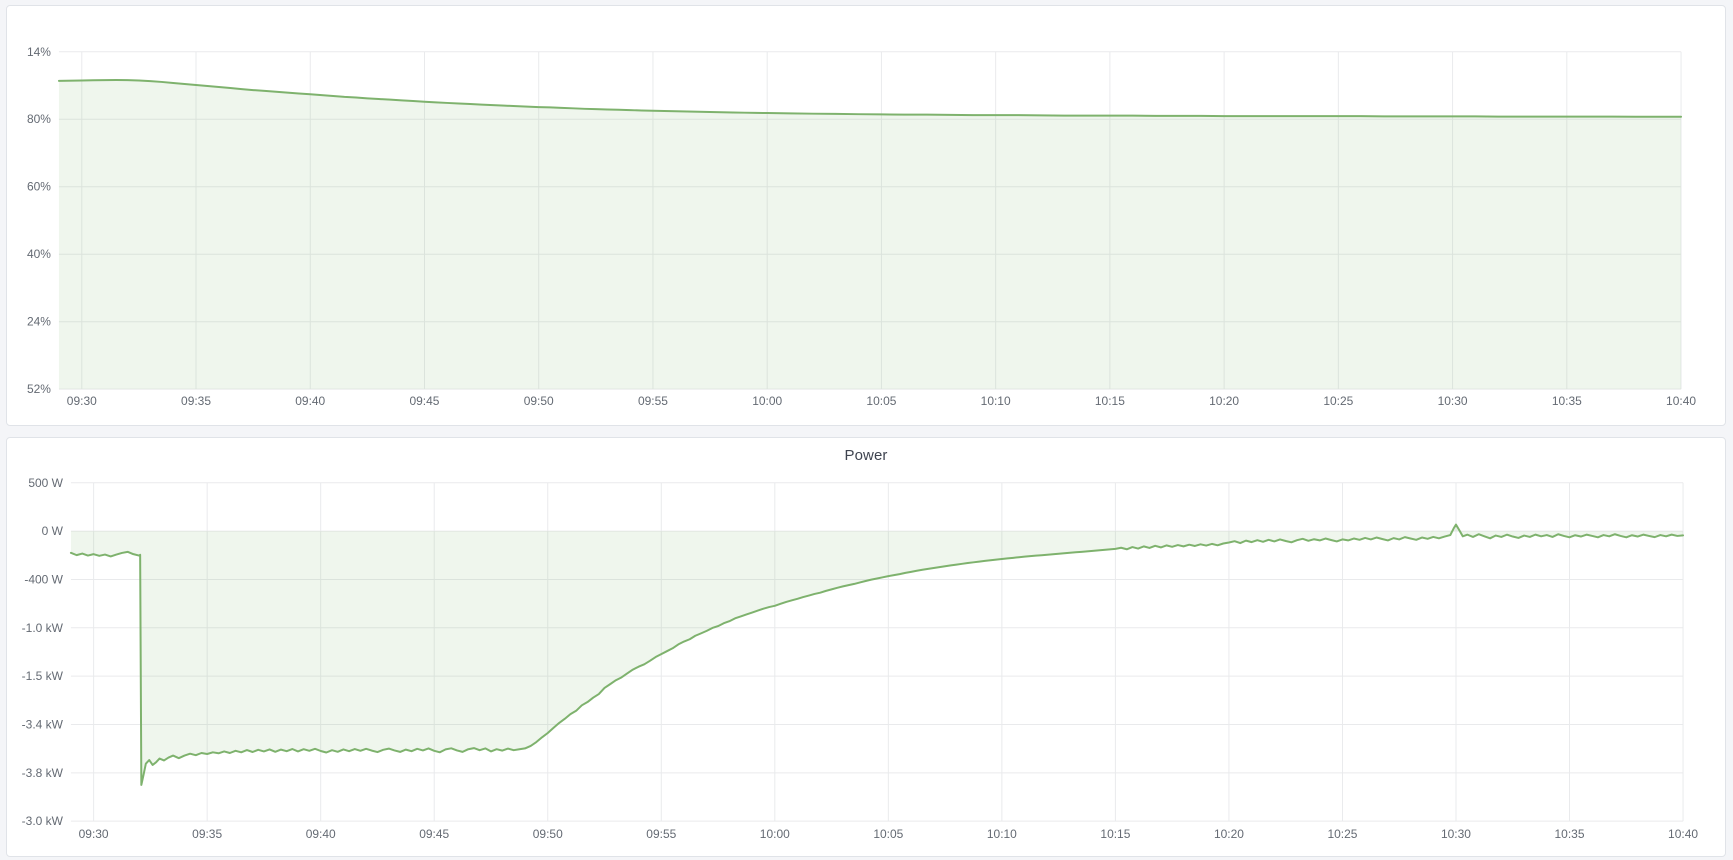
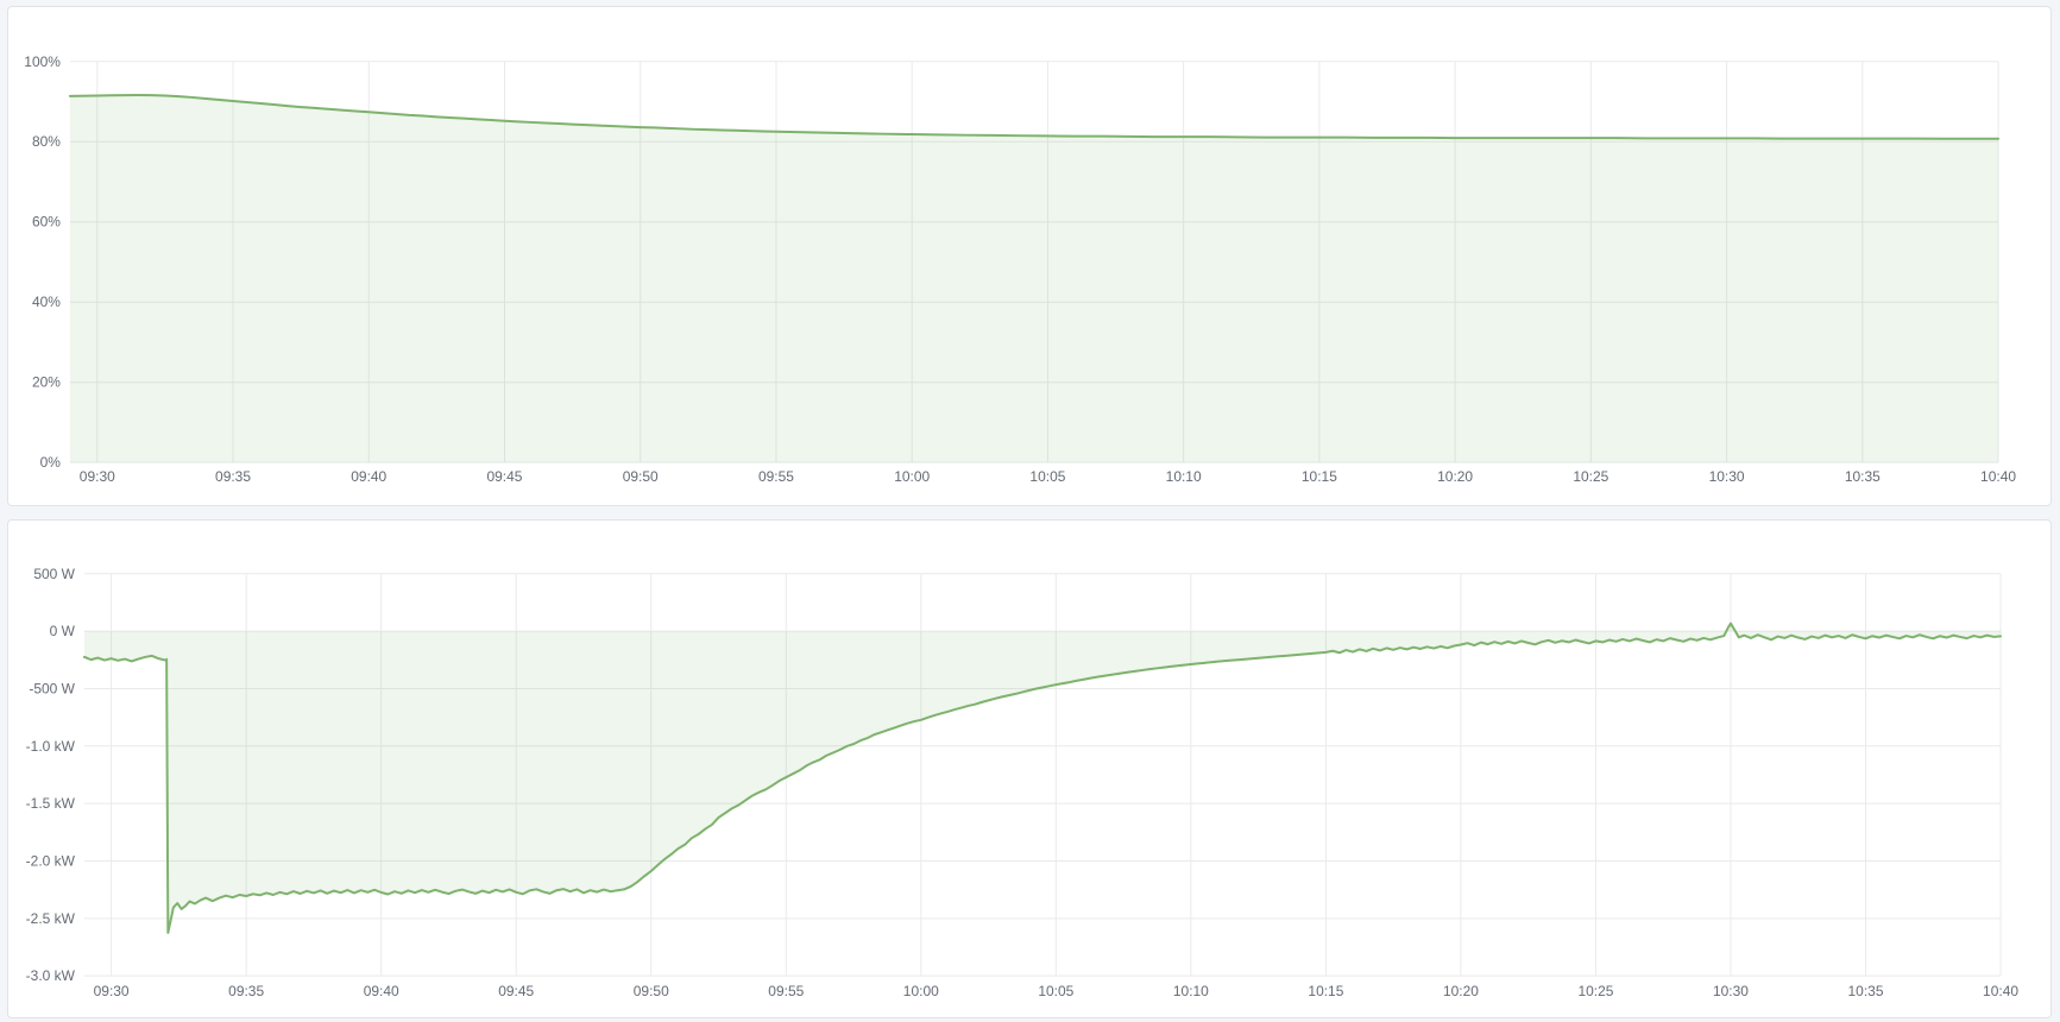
- 14%
+ 100%
  80%
  60%
  40%
- 24%
+ 20%
- 52%
+ 0%
  09:30
  09:35
  09:40
  09:45
  09:50
  09:55
  10:00
  10:05
  10:10
  10:15
  10:20
  10:25
  10:30
  10:35
  10:40
- Power
  500 W
  0 W
- -400 W
+ -500 W
  -1.0 kW
  -1.5 kW
- -3.4 kW
+ -2.0 kW
- -3.8 kW
+ -2.5 kW
  -3.0 kW
  09:30
  09:35
  09:40
  09:45
  09:50
  09:55
  10:00
  10:05
  10:10
  10:15
  10:20
  10:25
  10:30
  10:35
  10:40
